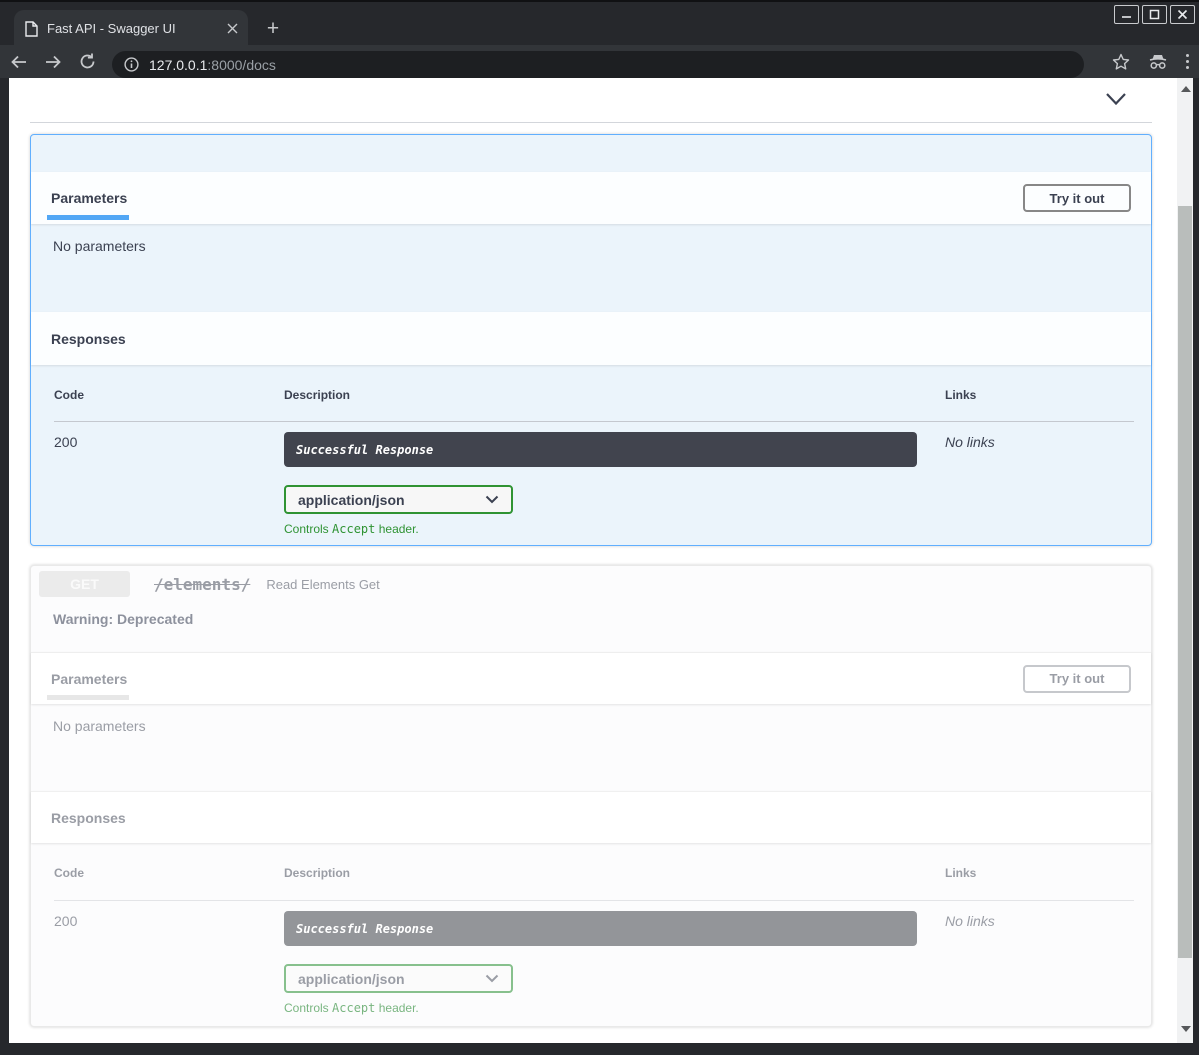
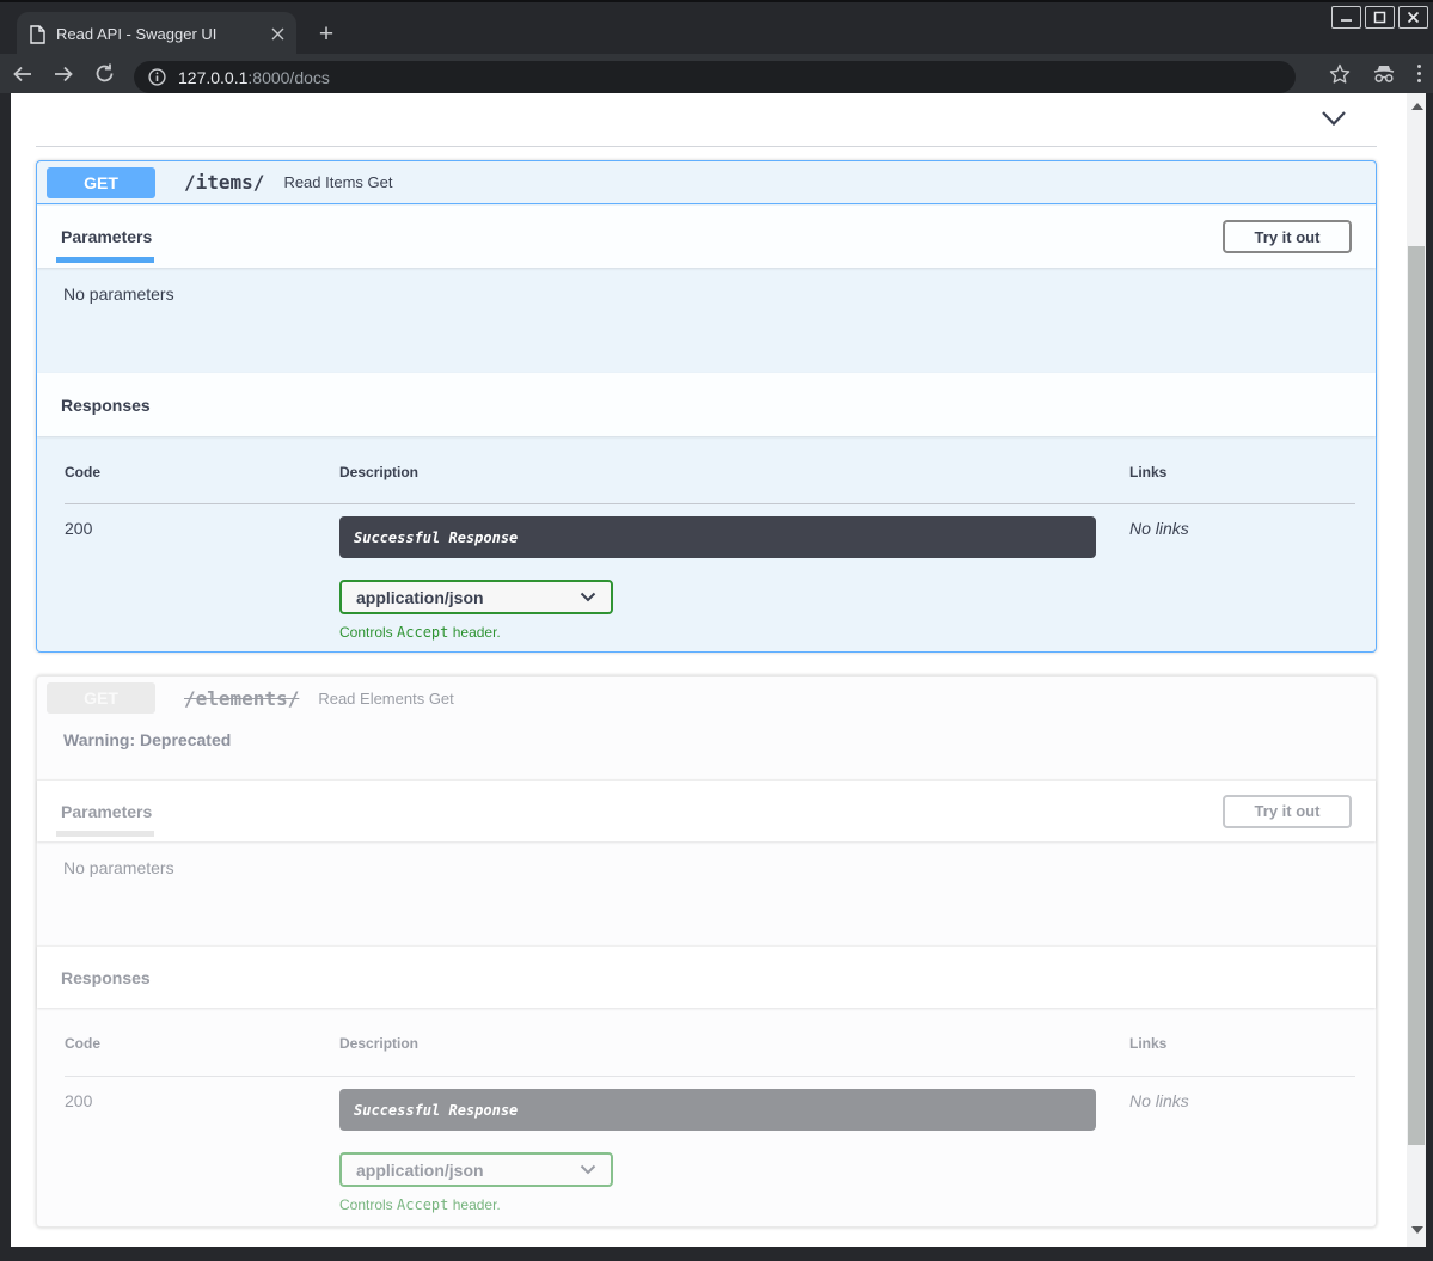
- Fast API - Swagger UI
+ Read API - Swagger UI
  +
  127.0.0.1:8000/docs
+ GET
+ /items/
+ Read Items Get
  Parameters
  Try it out
  No parameters
  Responses
  Code
  Description
  Links
  200
  Successful Response
  No links
  application/json
  Controls Accept header.
  /elements/
  Read Elements Get
  Warning: Deprecated
  Parameters
  Try it out
  No parameters
  Responses
  Code
  Description
  Links
  200
  Successful Response
  No links
  application/json
  Controls Accept header.
